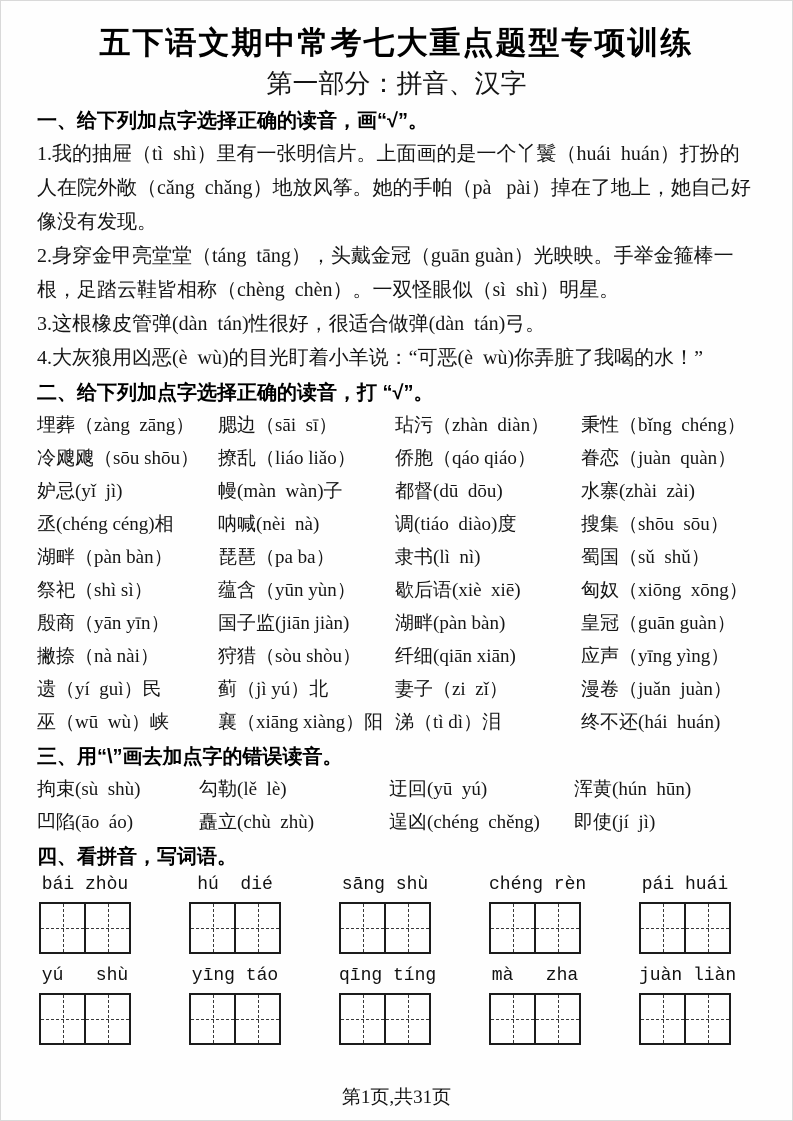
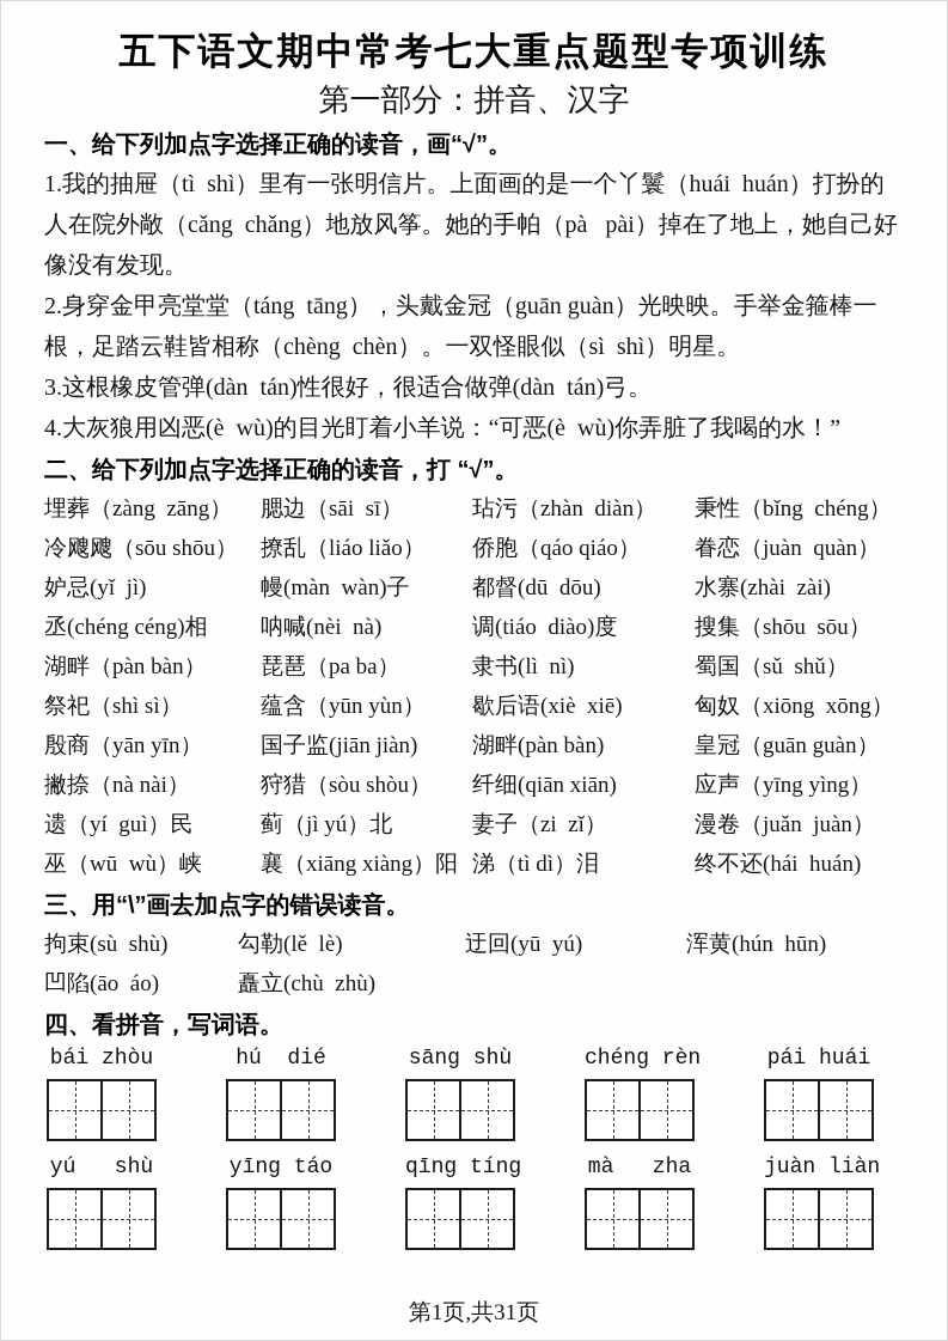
  五下语文期中常考七大重点题型专项训练
  第一部分：拼音、汉字
  一、给下列加点字选择正确的读音，画“√”。
  1.我的抽屉（tì shì）里有一张明信片。上面画的是一个丫鬟（huái huán）打扮的人在院外敞（cǎng chǎng）地放风筝。她的手帕（pà pài）掉在了地上，她自己好像没有发现。
  2.身穿金甲亮堂堂（táng tāng），头戴金冠（guān guàn）光映映。手举金箍棒一根，足踏云鞋皆相称（chèng chèn）。一双怪眼似（sì shì）明星。
  3.这根橡皮管弹(dàn tán)性很好，很适合做弹(dàn tán)弓。
  4.大灰狼用凶恶(è wù)的目光盯着小羊说：“可恶(è wù)你弄脏了我喝的水！”
  二、给下列加点字选择正确的读音，打 “√”。
  埋葬（zàng zāng）
  腮边（sāi sī）
  玷污（zhàn diàn）
  秉性（bǐng chéng）
  冷飕飕（sōu shōu）
  撩乱（liáo liǎo）
  侨胞（qáo qiáo）
  眷恋（juàn quàn）
  妒忌(yǐ jì)
  幔(màn wàn)子
  都督(dū dōu)
  水寨(zhài zài)
  丞(chéng céng)相
  呐喊(nèi nà)
  调(tiáo diào)度
  搜集（shōu sōu）
  湖畔（pàn bàn）
  琵琶（pa ba）
  隶书(lì nì)
  蜀国（sǔ shǔ）
  祭祀（shì sì）
  蕴含（yūn yùn）
  歇后语(xiè xiē)
  匈奴（xiōng xōng）
  殷商（yān yīn）
  国子监(jiān jiàn)
  湖畔(pàn bàn)
  皇冠（guān guàn）
  撇捺（nà nài）
  狩猎（sòu shòu）
  纤细(qiān xiān)
  应声（yīng yìng）
  遗（yí guì）民
  蓟（jì yú）北
  妻子（zi zǐ）
  漫卷（juǎn juàn）
  巫（wū wù）峡
  襄（xiāng xiàng）阳
  涕（tì dì）泪
  终不还(hái huán)
  三、用“\”画去加点字的错误读音。
  拘束(sù shù)
  勾勒(lě lè)
  迂回(yū yú)
  浑黄(hún hūn)
  凹陷(āo áo)
  矗立(chù zhù)
- 逞凶(chéng chěng)
- 即使(jí jì)
  四、看拼音，写词语。
  bái zhòu
  hú dié
  sāng shù
  chéng rèn
  pái huái
  yú shù
  yīng táo
  qīng tíng
  mà zha
  juàn liàn
  第1页,共31页
